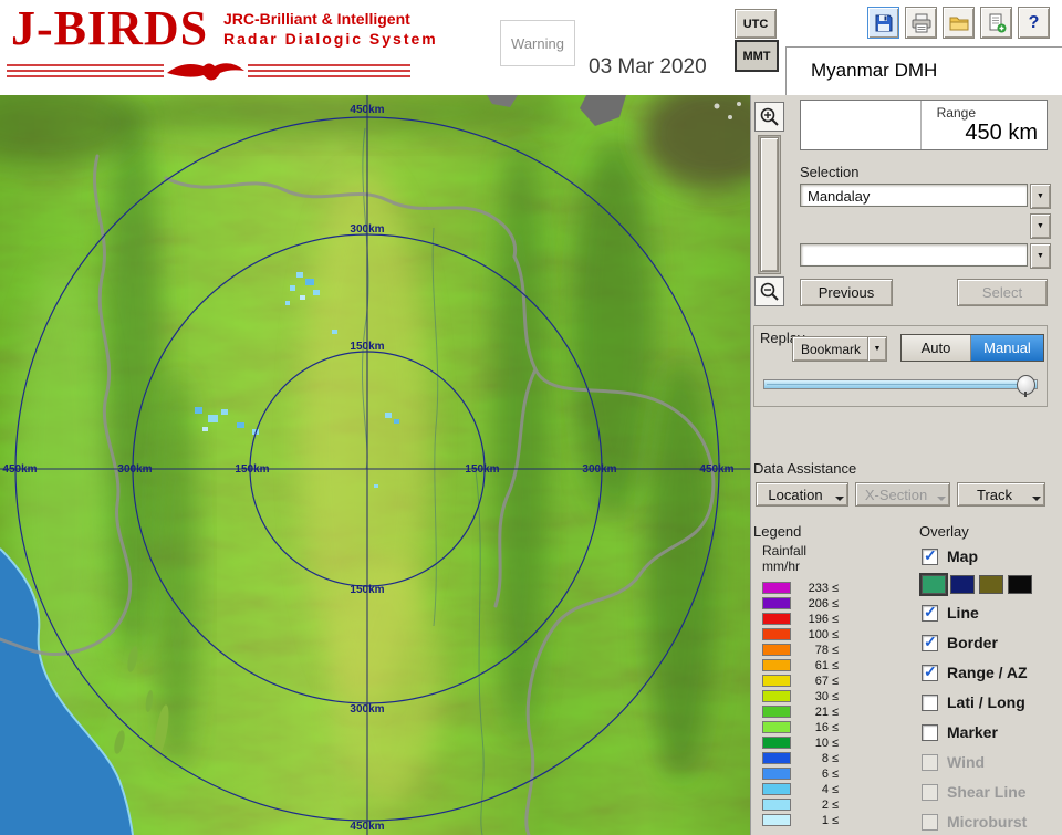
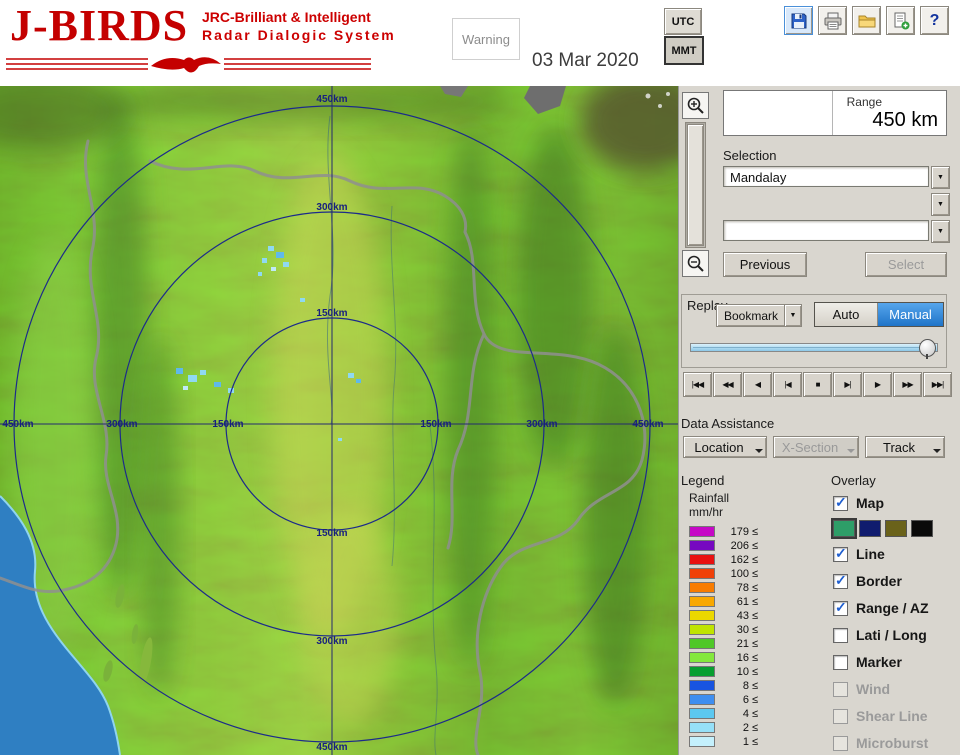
  J-BIRDS
  JRC-Brilliant & Intelligent
  Radar Dialogic System
  Warning
  03 Mar 2020
  UTC
  MMT
  ?
- Myanmar DMH
  450km
  300km
  150km
  150km
  300km
  450km
  450km
  300km
  150km
  150km
  300km
  450km
  Range
  450 km
  Selection
  Mandalay
  Previous
  Select
  Bookmark
  Auto
  Manual
+ |◀◀
+ ◀◀
+ ◀
+ |◀
+ ■
+ ▶|
+ ▶
+ ▶▶
+ ▶▶|
  Data Assistance
  Location
  X-Section
  Track
  Legend
  Rainfall
  mm/hr
- 233
+ 179
  ≤
  206
  ≤
- 196
+ 162
  ≤
  100
  ≤
  78
  ≤
  61
  ≤
- 67
+ 43
  ≤
  30
  ≤
  21
  ≤
  16
  ≤
  10
  ≤
  8
  ≤
  6
  ≤
  4
  ≤
  2
  ≤
  1
  ≤
  Overlay
  Map
  Line
  Border
  Range / AZ
  Lati / Long
  Marker
  Wind
  Shear Line
  Microburst
